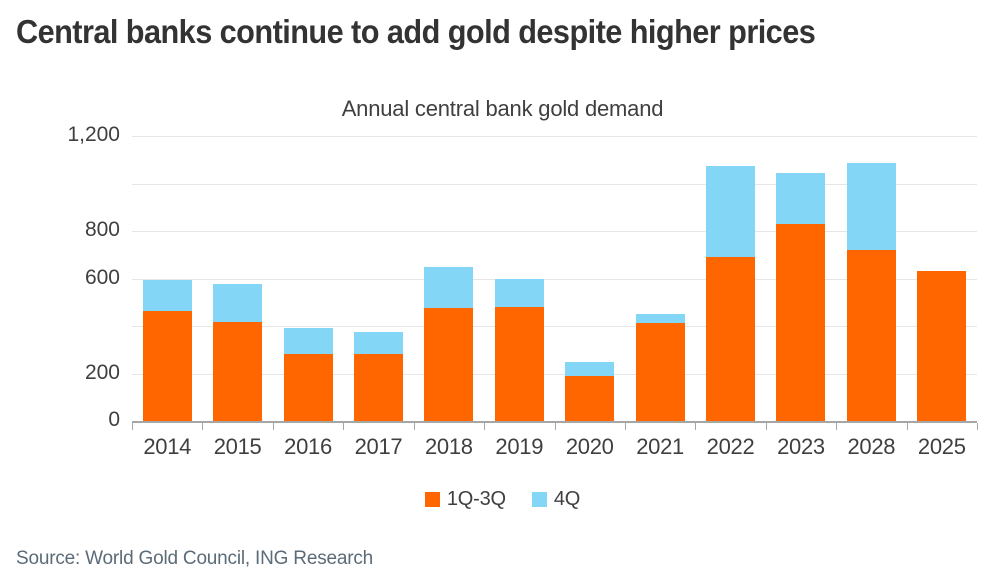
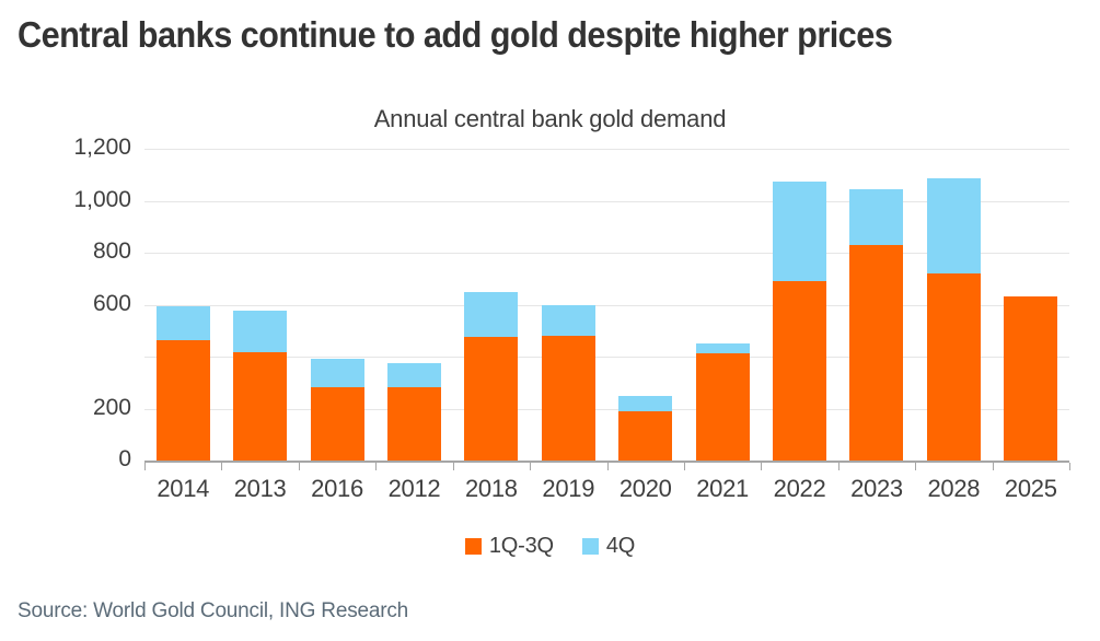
  Central banks continue to add gold despite higher prices
  Annual central bank gold demand
  0
  200
  600
  800
+ 1,000
  1,200
  2014
- 2015
+ 2013
  2016
- 2017
+ 2012
  2018
  2019
  2020
  2021
  2022
  2023
  2028
  2025
  1Q-3Q
  4Q
  Source: World Gold Council, ING Research
